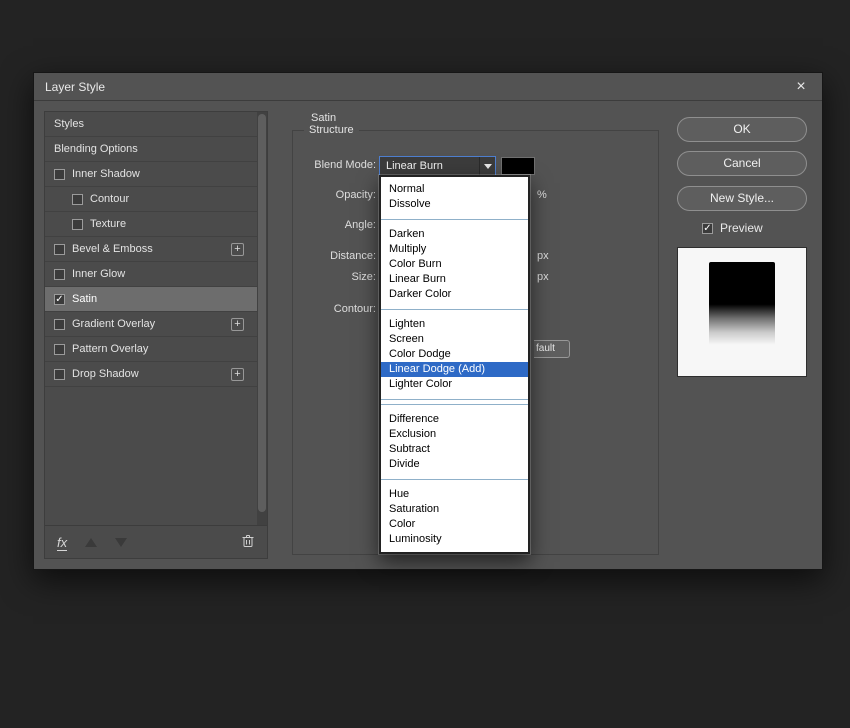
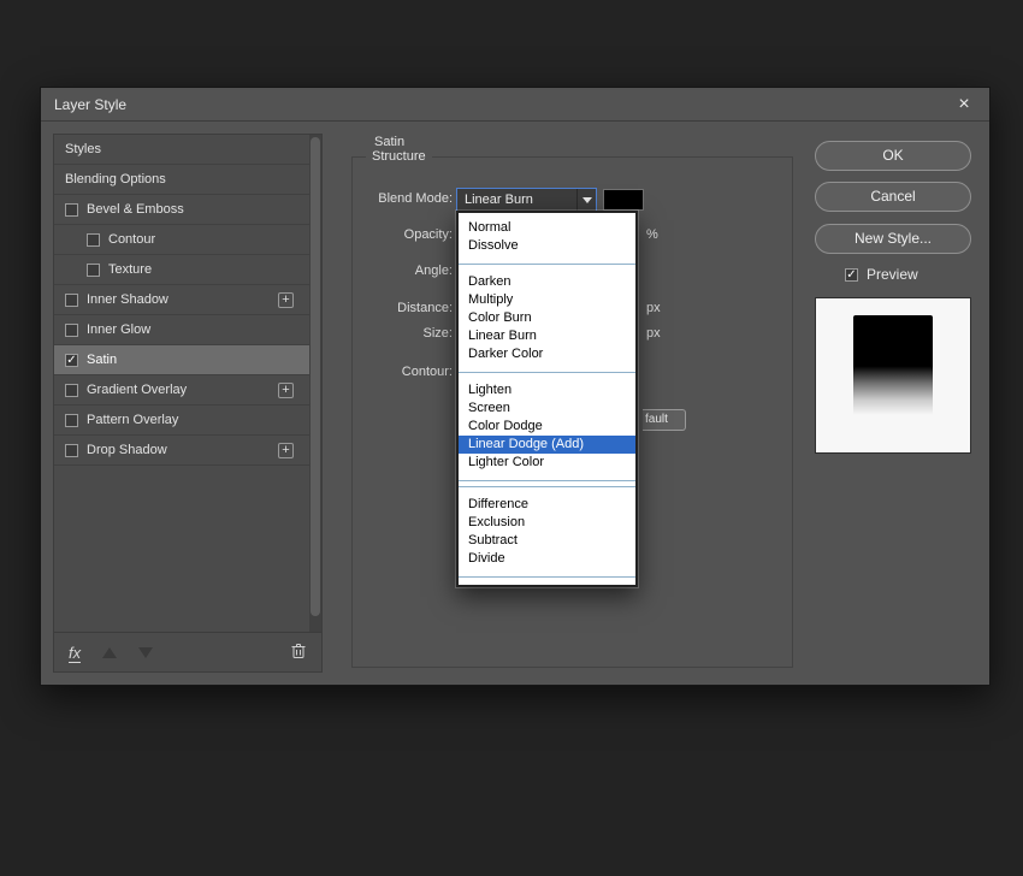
  Layer Style
  ×
  Styles
  Blending Options
- Inner Shadow
+ Bevel & Emboss
  Contour
  Texture
- Bevel & Emboss
+ Inner Shadow
  +
  Inner Glow
  ✓
  Satin
  Gradient Overlay
  +
  Pattern Overlay
  Drop Shadow
  +
  fx
  Satin
  Structure
  Blend Mode:
  Opacity:
  Angle:
  Distance:
  Size:
  Contour:
  %
  px
  px
  Linear Burn
  fault
  OK
  Cancel
  New Style...
  ✓
  Preview
  Normal
  Dissolve
  Darken
  Multiply
  Color Burn
  Linear Burn
  Darker Color
  Lighten
  Screen
  Color Dodge
  Linear Dodge (Add)
  Lighter Color
  Difference
  Exclusion
  Subtract
  Divide
- Hue
- Saturation
- Color
- Luminosity
